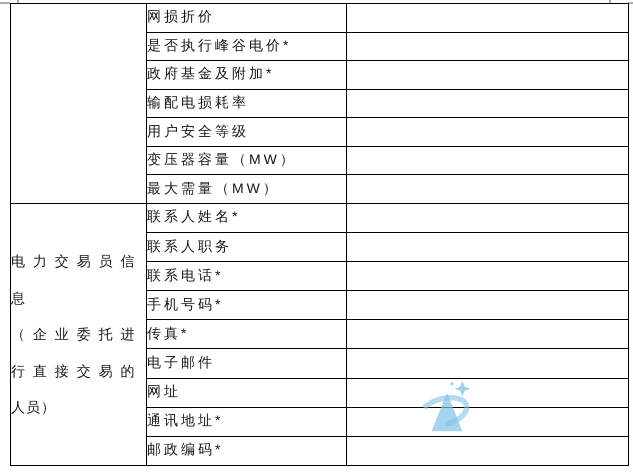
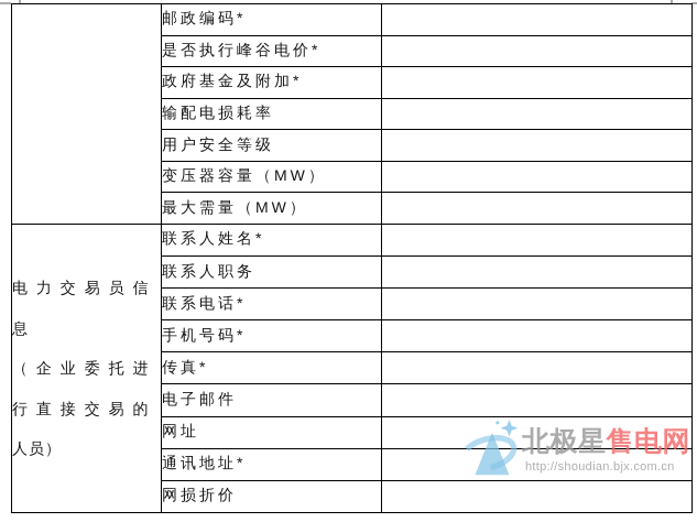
- 	网损折价
+ 	邮政编码*
  是否执行峰谷电价*
  政府基金及附加*
  输配电损耗率
  用户安全等级
  变压器容量（MW）
  最大需量（MW）
  电力交易员信息（企业委托进行直接交易的人员）	联系人姓名*
  联系人职务
  联系电话*
  手机号码*
  传真*
  电子邮件
  网址
  通讯地址*
- 邮政编码*
+ 网损折价
+ 北极星售电网
+ http://shoudian.bjx.com.cn
